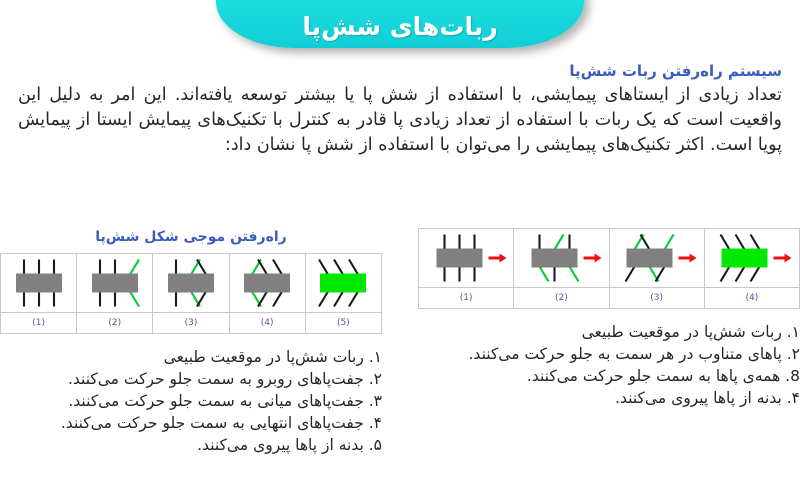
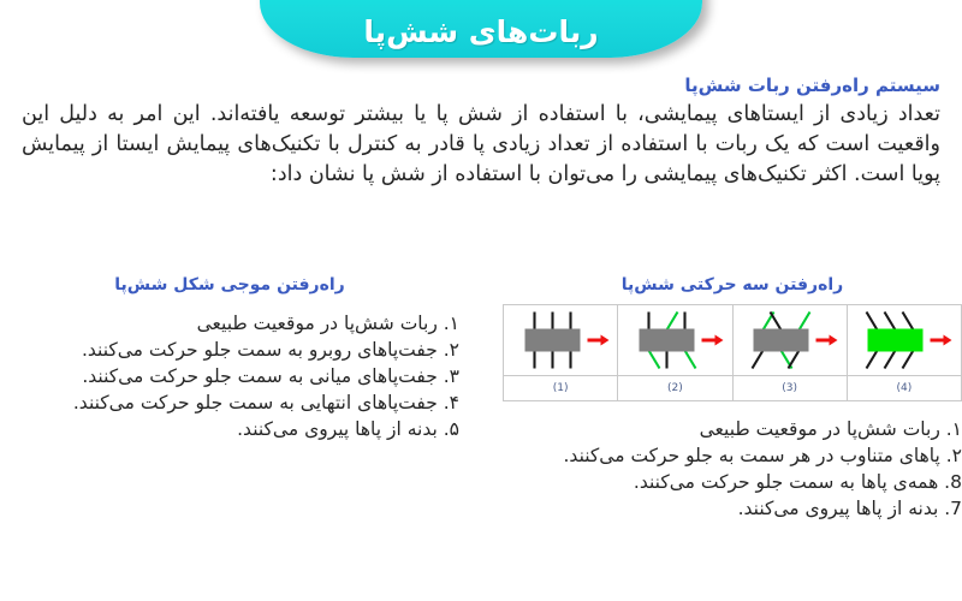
  ربات‌های شش‌پا
  سیستم راه‌رفتن ربات شش‌پا
  تعداد زیادی از ایستا‌های پیمایشی، با استفاده از شش پا یا بیشتر توسعه یافته‌اند. این امر به دلیل این واقعیت است که یک ربات با استفاده از تعداد زیادی پا قادر به کنترل با تکنیک‌های پیمایش ایستا از پیمایش پویا است. اکثر تکنیک‌های پیمایشی را می‌توان با استفاده از شش پا نشان داد:
+ راه‌رفتن سه حرکتی شش‌پا
  (1)	(2)	(3)	(4)
  ۱. ربات شش‌پا در موقعیت طبیعی
  ۲. پاهای متناوب در هر سمت به جلو حرکت می‌کنند.
  8. همه‌ی پاها به سمت جلو حرکت می‌کنند.
- ۴. بدنه از پاها پیروی می‌کنند.
+ 7. بدنه از پاها پیروی می‌کنند.
  راه‌رفتن موجی شکل شش‌پا
- (1)	(2)	(3)	(4)	(5)
  ۱. ربات شش‌پا در موقعیت طبیعی
  ۲. جفت‌پاهای روبرو به سمت جلو حرکت می‌کنند.
  ۳. جفت‌پاهای میانی به سمت جلو حرکت می‌کنند.
  ۴. جفت‌پاهای انتهایی به سمت جلو حرکت می‌کنند.
  ۵. بدنه از پاها پیروی می‌کنند.
